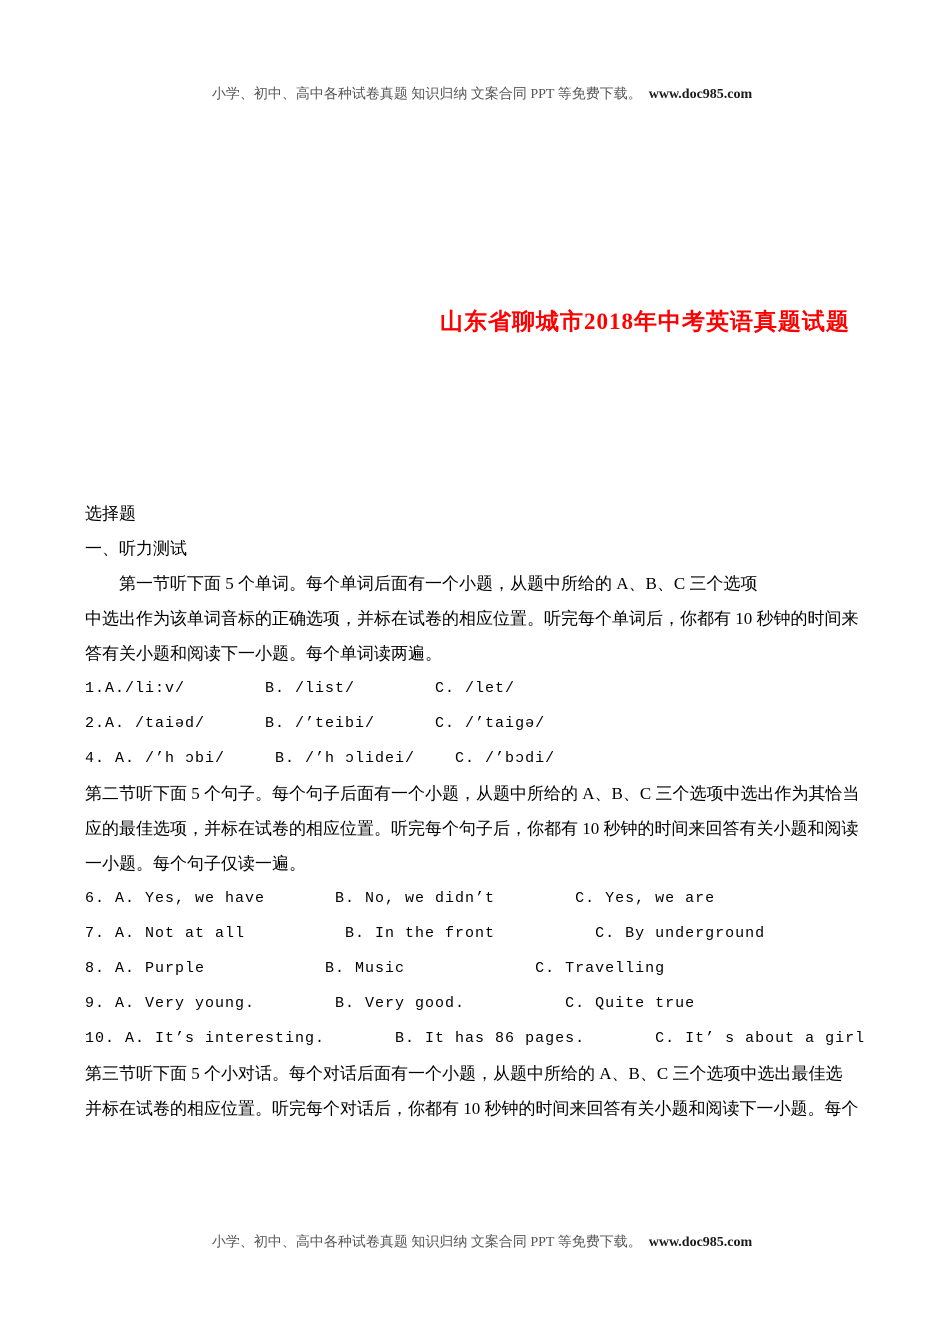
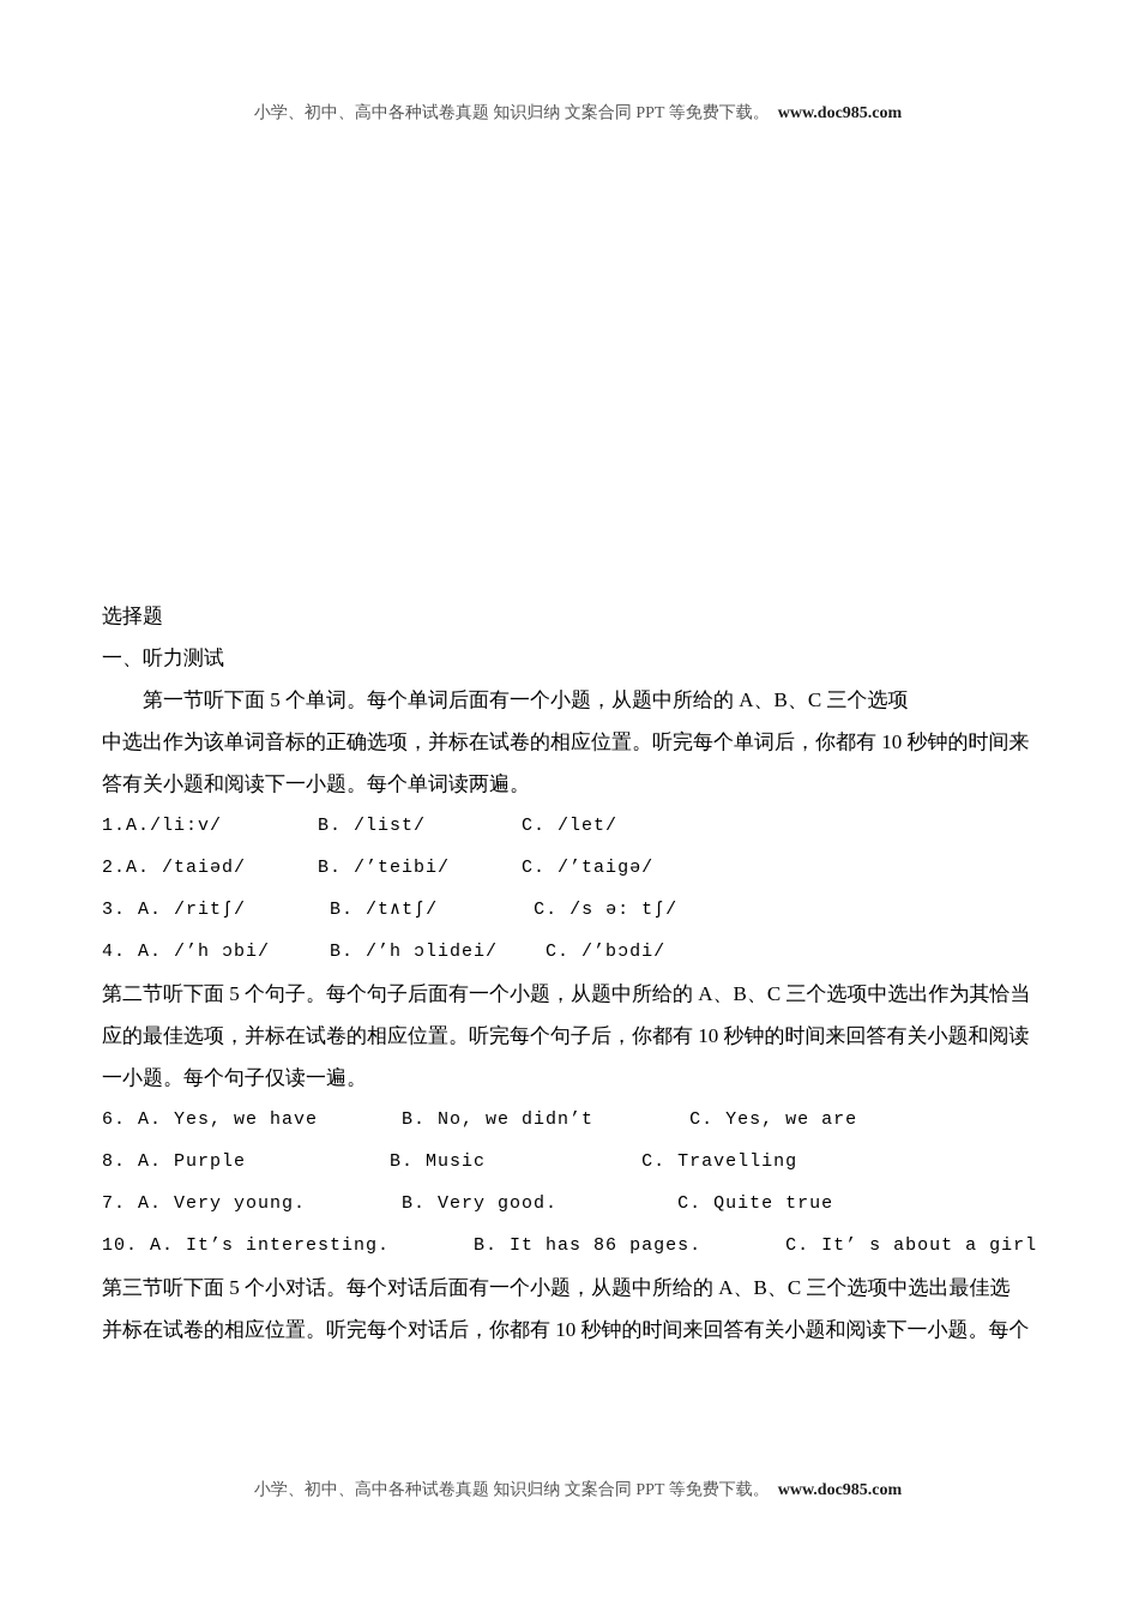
  小学、初中、高中各种试卷真题 知识归纳 文案合同 PPT 等免费下载。 www.doc985.com
- 山东省聊城市2018年中考英语真题试题
  选择题
  一、听力测试
  第一节听下面 5 个单词。每个单词后面有一个小题，从题中所给的 A、B、C 三个选项
  中选出作为该单词音标的正确选项，并标在试卷的相应位置。听完每个单词后，你都有 10 秒钟的时间来
  答有关小题和阅读下一小题。每个单词读两遍。
  1.A./li:v/ B. /list/ C. /let/
  2.A. /taiəd/ B. /’teibi/ C. /’taigə/
+ 3. A. /ritʃ/ B. /t∧tʃ/ C. /s ə: tʃ/
  4. A. /’h ɔbi/ B. /’h ɔlidei/ C. /’bɔdi/
  第二节听下面 5 个句子。每个句子后面有一个小题，从题中所给的 A、B、C 三个选项中选出作为其恰当
  应的最佳选项，并标在试卷的相应位置。听完每个句子后，你都有 10 秒钟的时间来回答有关小题和阅读
  一小题。每个句子仅读一遍。
  6. A. Yes, we have B. No, we didn’t C. Yes, we are
- 7. A. Not at all B. In the front C. By underground
  8. A. Purple B. Music C. Travelling
- 9. A. Very young. B. Very good. C. Quite true
+ 7. A. Very young. B. Very good. C. Quite true
  10. A. It’s interesting. B. It has 86 pages. C. It’ s about a girl
  第三节听下面 5 个小对话。每个对话后面有一个小题，从题中所给的 A、B、C 三个选项中选出最佳选
  并标在试卷的相应位置。听完每个对话后，你都有 10 秒钟的时间来回答有关小题和阅读下一小题。每个
  小学、初中、高中各种试卷真题 知识归纳 文案合同 PPT 等免费下载。 www.doc985.com
